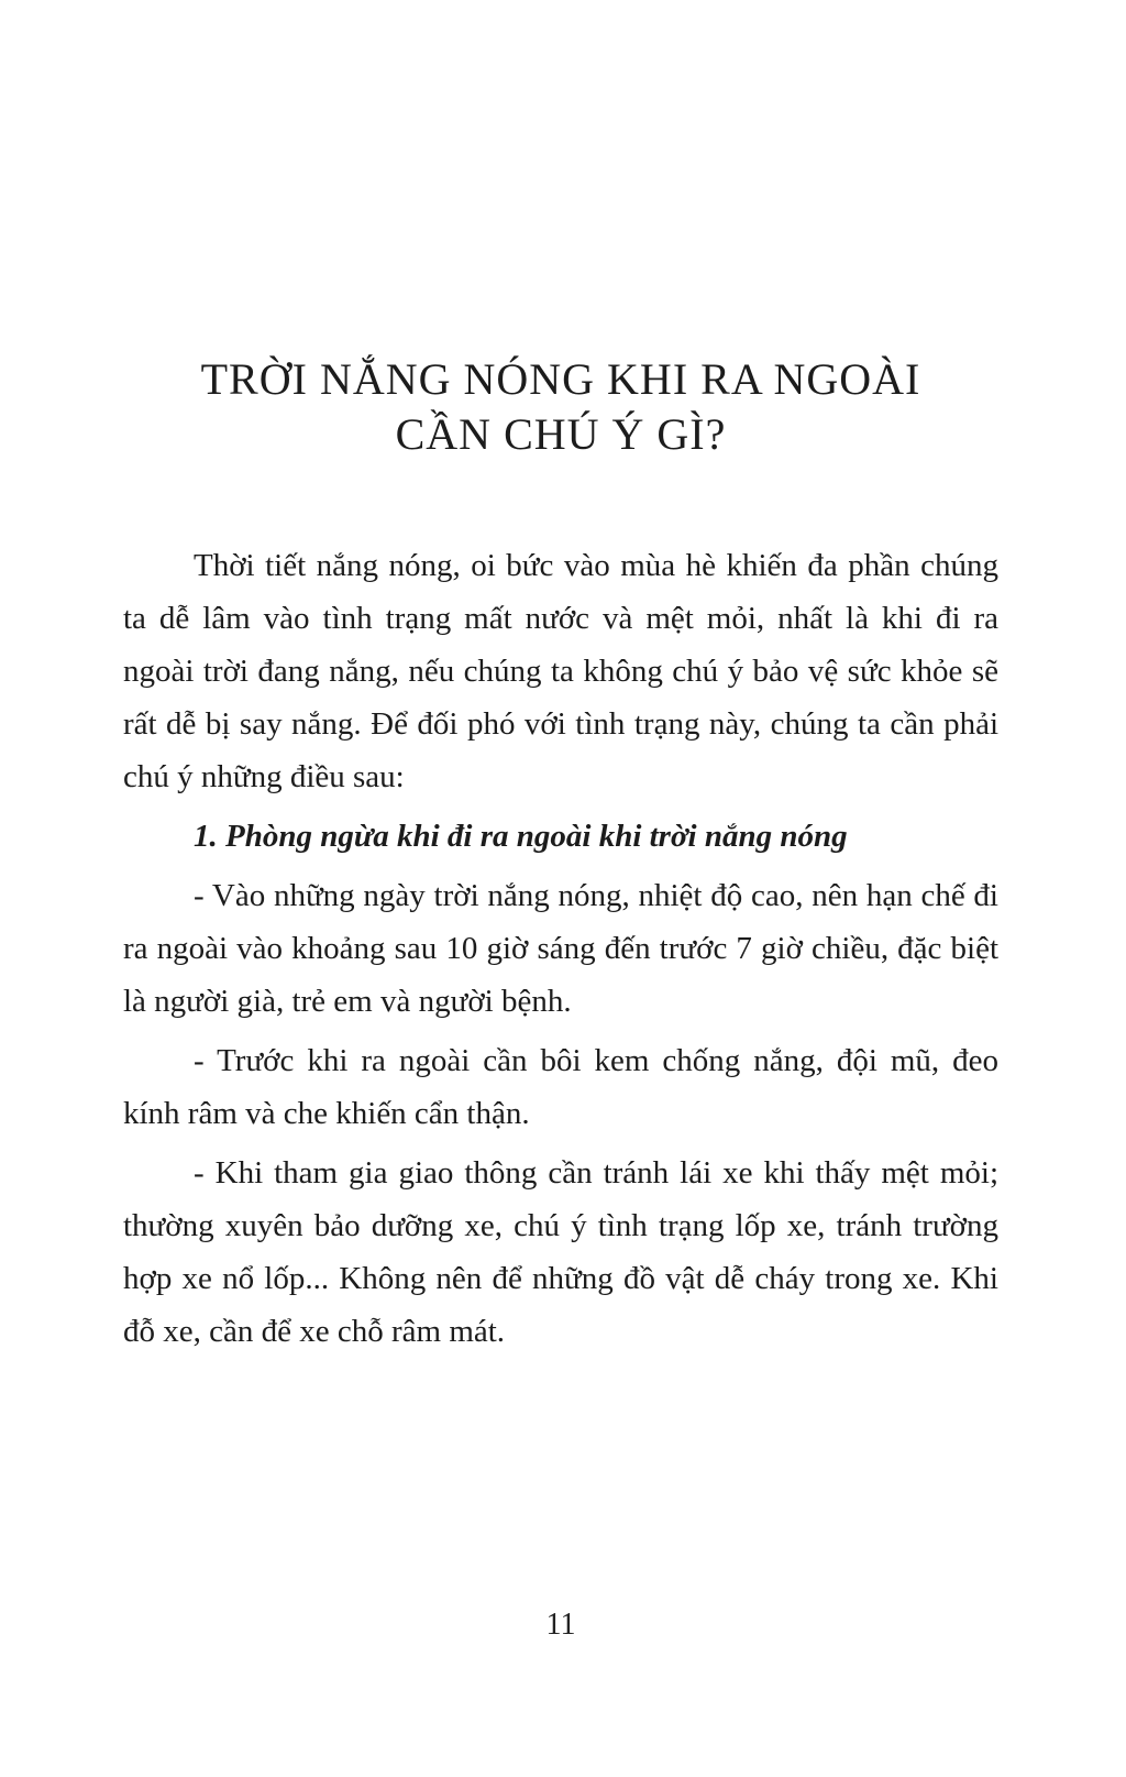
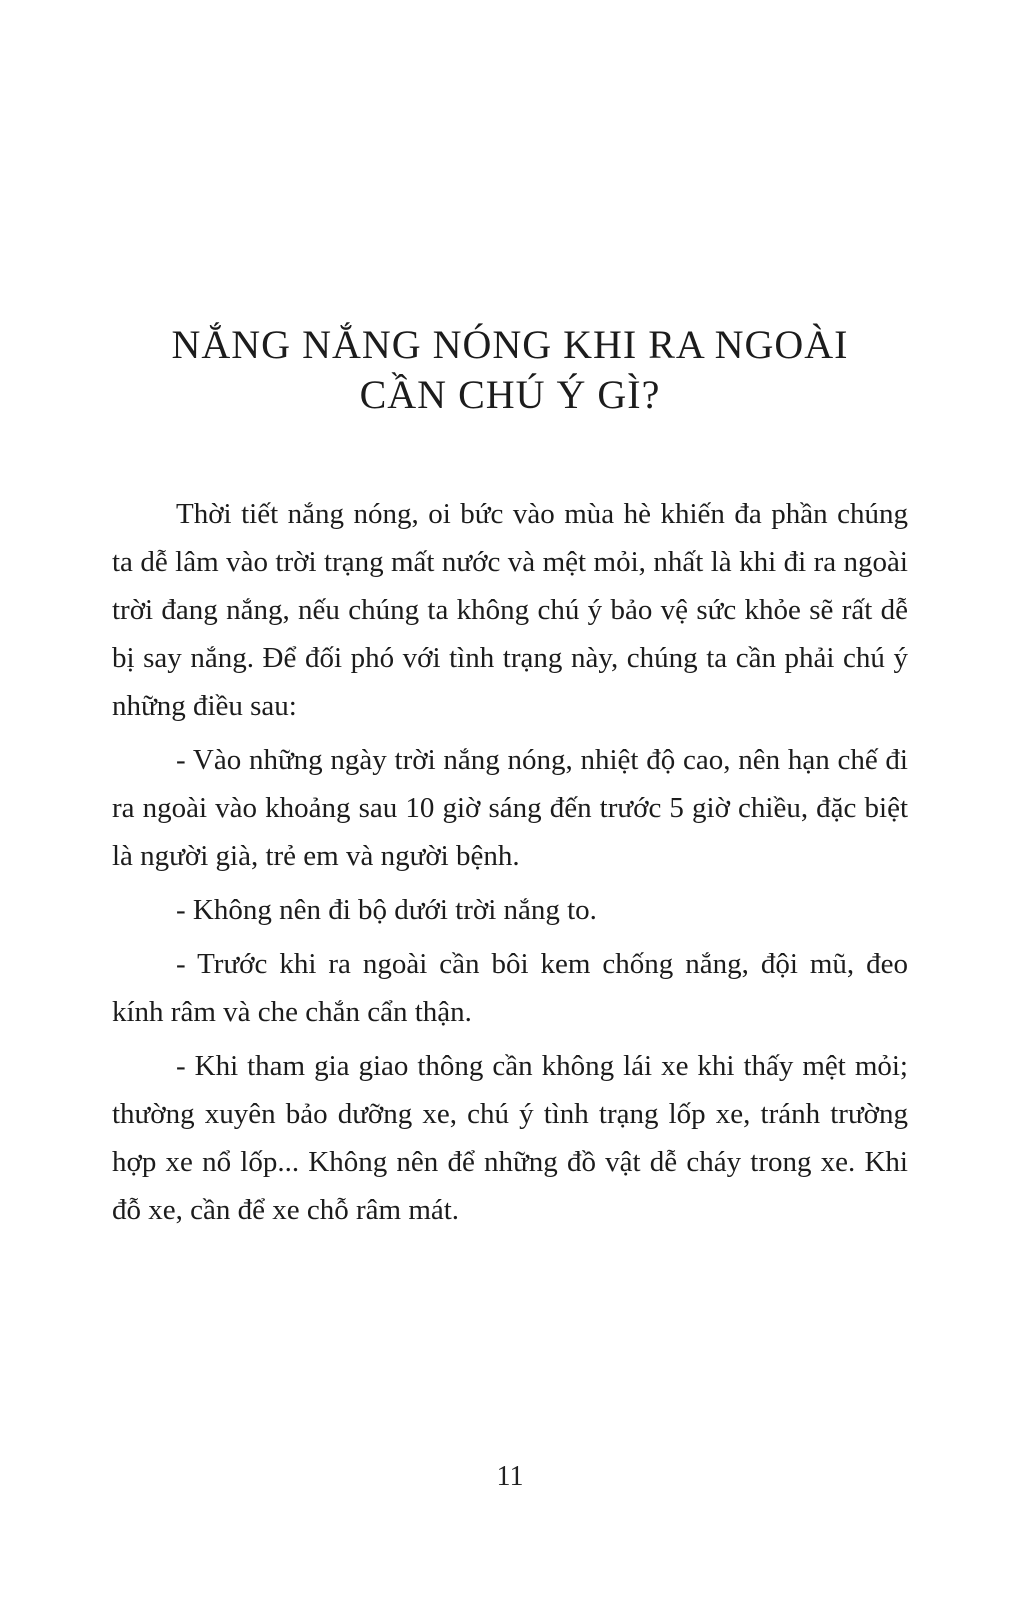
- TRỜI NẮNG NÓNG KHI RA NGOÀI
+ NẮNG NẮNG NÓNG KHI RA NGOÀI
  CẦN CHÚ Ý GÌ?
- Thời tiết nắng nóng, oi bức vào mùa hè khiến đa phần chúng ta dễ lâm vào tình trạng mất nước và mệt mỏi, nhất là khi đi ra ngoài trời đang nắng, nếu chúng ta không chú ý bảo vệ sức khỏe sẽ rất dễ bị say nắng. Để đối phó với tình trạng này, chúng ta cần phải chú ý những điều sau:
+ Thời tiết nắng nóng, oi bức vào mùa hè khiến đa phần chúng ta dễ lâm vào trời trạng mất nước và mệt mỏi, nhất là khi đi ra ngoài trời đang nắng, nếu chúng ta không chú ý bảo vệ sức khỏe sẽ rất dễ bị say nắng. Để đối phó với tình trạng này, chúng ta cần phải chú ý những điều sau:
- 1. Phòng ngừa khi đi ra ngoài khi trời nắng nóng
- - Vào những ngày trời nắng nóng, nhiệt độ cao, nên hạn chế đi ra ngoài vào khoảng sau 10 giờ sáng đến trước 7 giờ chiều, đặc biệt là người già, trẻ em và người bệnh.
+ - Vào những ngày trời nắng nóng, nhiệt độ cao, nên hạn chế đi ra ngoài vào khoảng sau 10 giờ sáng đến trước 5 giờ chiều, đặc biệt là người già, trẻ em và người bệnh.
+ - Không nên đi bộ dưới trời nắng to.
- - Trước khi ra ngoài cần bôi kem chống nắng, đội mũ, đeo kính râm và che khiến cẩn thận.
+ - Trước khi ra ngoài cần bôi kem chống nắng, đội mũ, đeo kính râm và che chắn cẩn thận.
- - Khi tham gia giao thông cần tránh lái xe khi thấy mệt mỏi; thường xuyên bảo dưỡng xe, chú ý tình trạng lốp xe, tránh trường hợp xe nổ lốp... Không nên để những đồ vật dễ cháy trong xe. Khi đỗ xe, cần để xe chỗ râm mát.
+ - Khi tham gia giao thông cần không lái xe khi thấy mệt mỏi; thường xuyên bảo dưỡng xe, chú ý tình trạng lốp xe, tránh trường hợp xe nổ lốp... Không nên để những đồ vật dễ cháy trong xe. Khi đỗ xe, cần để xe chỗ râm mát.
  11
